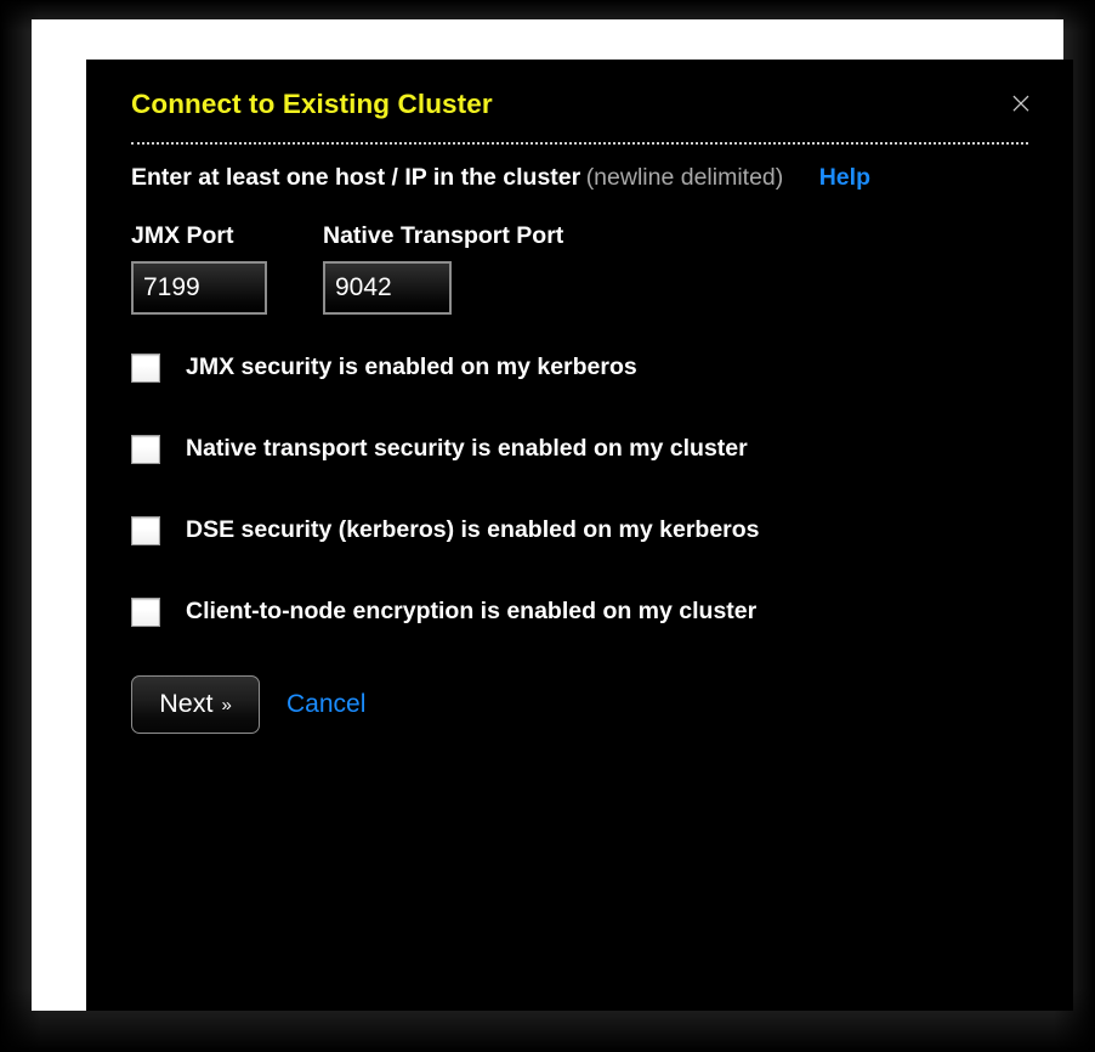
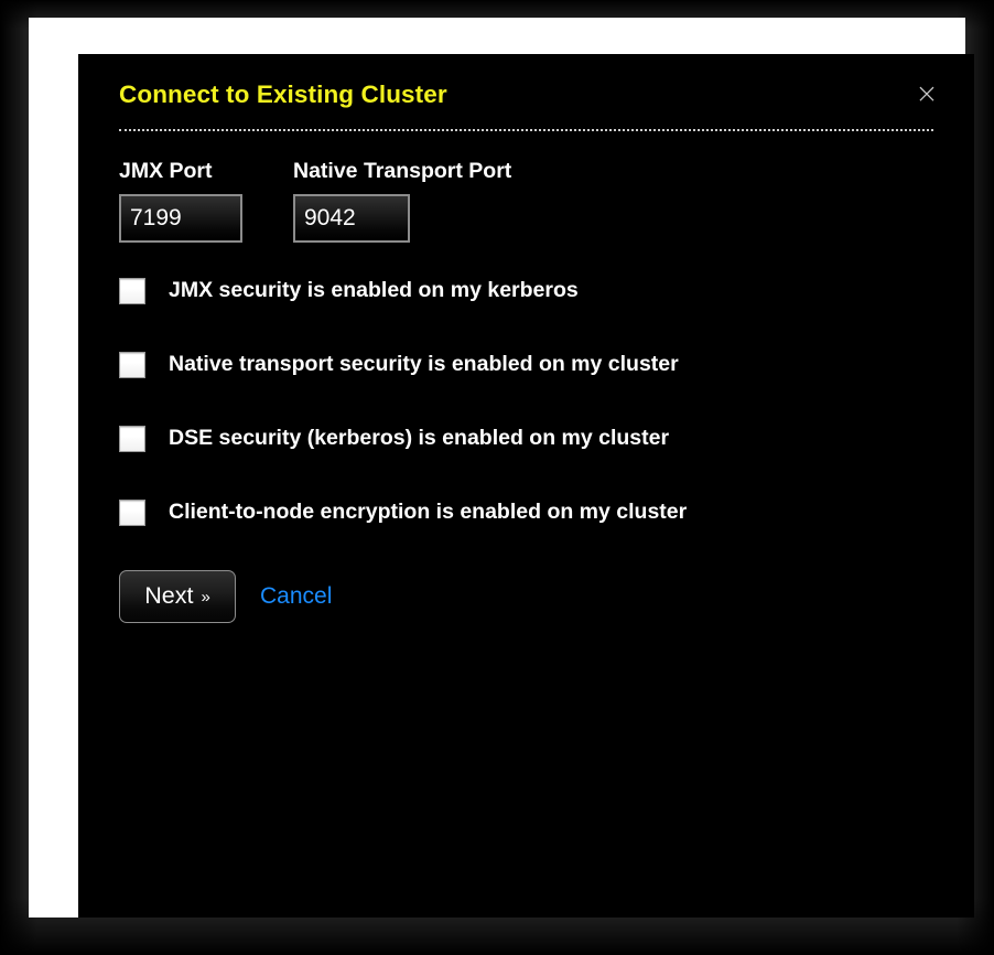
  Connect to Existing Cluster
  ×
- Enter at least one host / IP in the cluster (newline delimited) Help
  JMX Port
  Native Transport Port
  7199
  9042
  JMX security is enabled on my kerberos
  Native transport security is enabled on my cluster
- DSE security (kerberos) is enabled on my kerberos
+ DSE security (kerberos) is enabled on my cluster
  Client-to-node encryption is enabled on my cluster
  Next
  »
  Cancel
